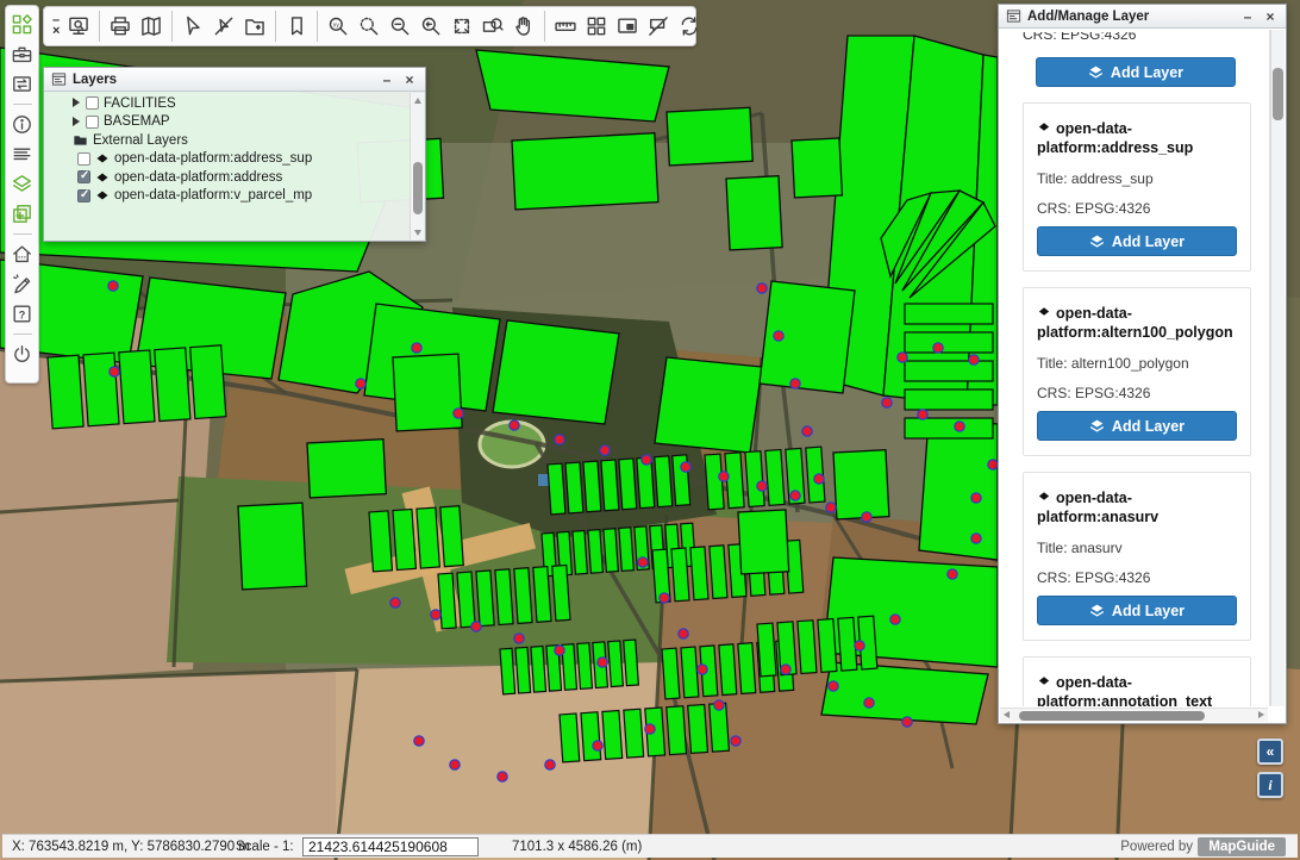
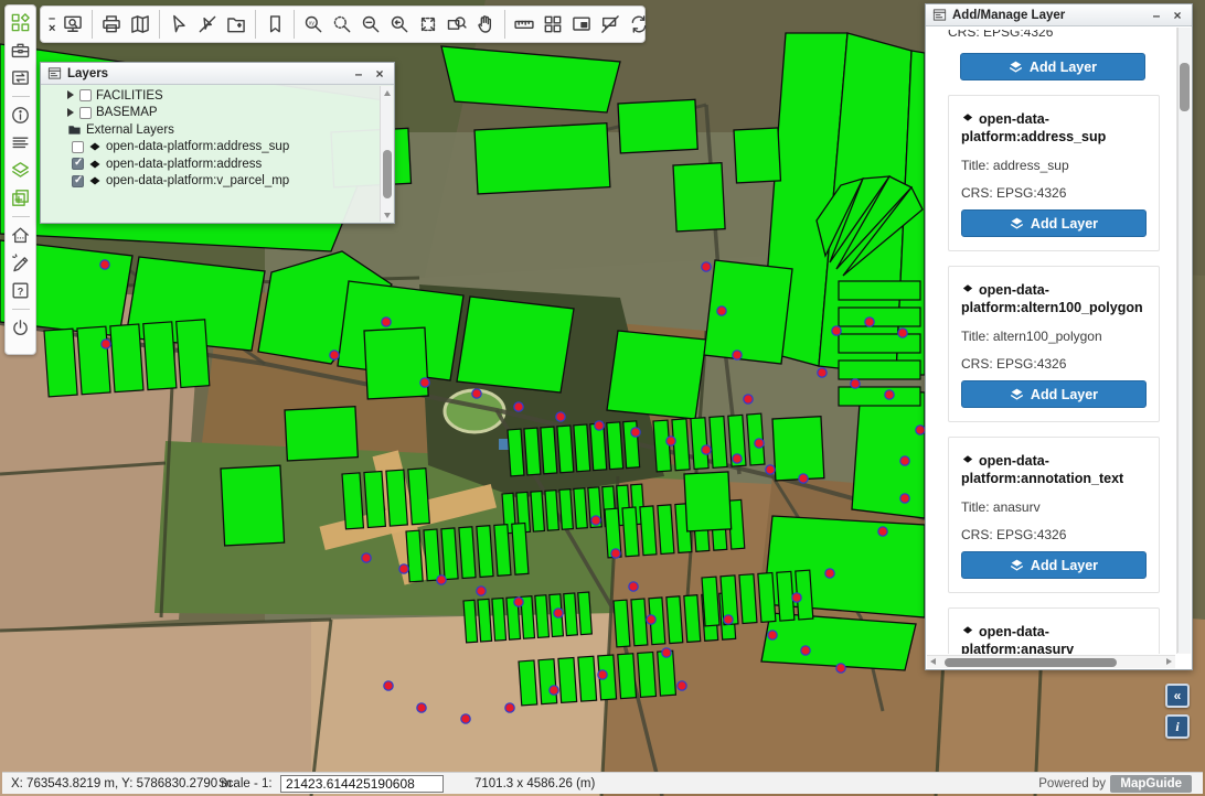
  ?
  –
  ×
  Layers
  –
  ×
  FACILITIES
  BASEMAP
  External Layers
  open-data-platform:address_sup
  open-data-platform:address
  open-data-platform:v_parcel_mp
  Add/Manage Layer
  –
  ×
  CRS: EPSG:4326
  Add Layer
  open-data-platform:address_sup
  Title: address_sup
  CRS: EPSG:4326
  Add Layer
  open-data-platform:altern100_polygon
  Title: altern100_polygon
  CRS: EPSG:4326
  Add Layer
- open-data-platform:anasurv
+ open-data-platform:annotation_text
  Title: anasurv
  CRS: EPSG:4326
  Add Layer
- open-data-platform:annotation_text
+ open-data-platform:anasurv
  «
  i
  X: 763543.8219 m, Y: 5786830.2790 m
  Scale - 1:
  21423.614425190608
  7101.3 x 4586.26 (m)
  Powered by
  MapGuide
